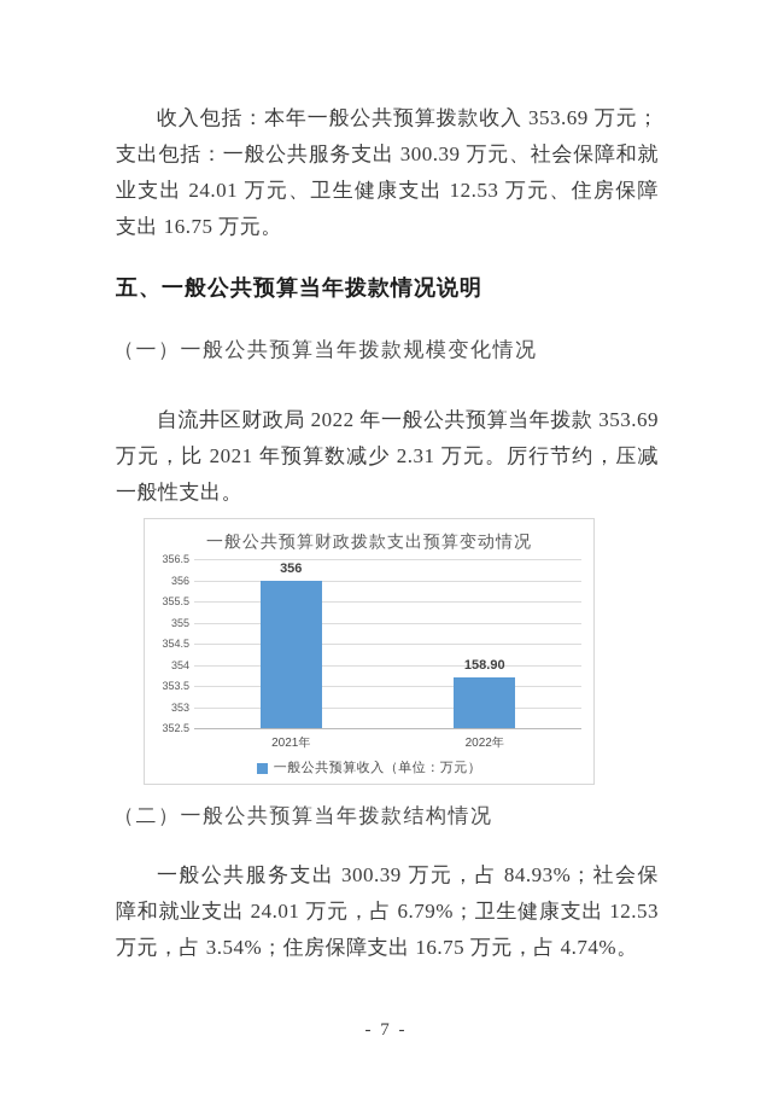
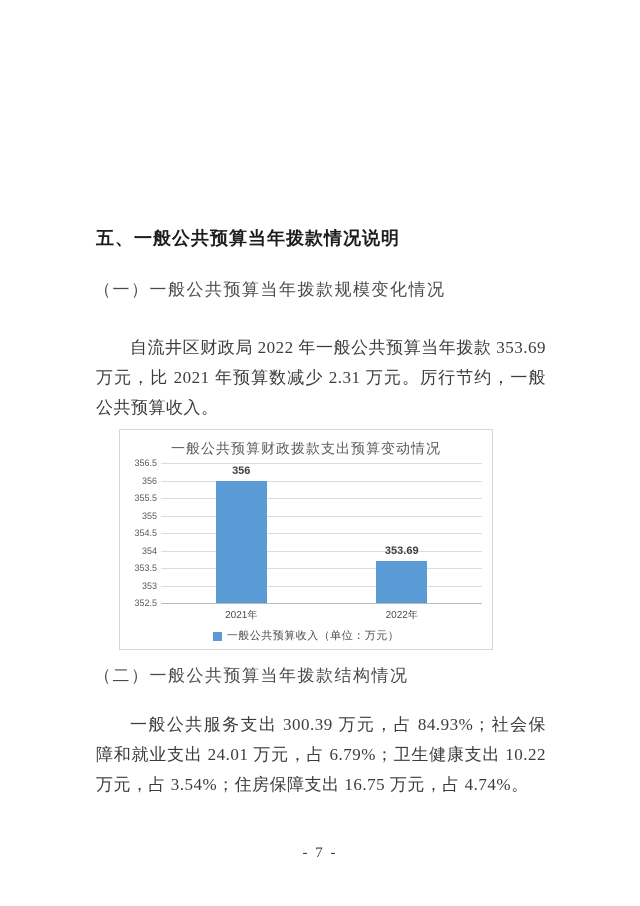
- 收入包括：本年一般公共预算拨款收入 353.69 万元；支出包括：一般公共服务支出 300.39 万元、社会保障和就业支出 24.01 万元、卫生健康支出 12.53 万元、住房保障支出 16.75 万元。
  五、一般公共预算当年拨款情况说明
  （一）一般公共预算当年拨款规模变化情况
- 自流井区财政局 2022 年一般公共预算当年拨款 353.69 万元，比 2021 年预算数减少 2.31 万元。厉行节约，压减一般性支出。
+ 自流井区财政局 2022 年一般公共预算当年拨款 353.69 万元，比 2021 年预算数减少 2.31 万元。厉行节约，一般公共预算收入。
  一般公共预算财政拨款支出预算变动情况
  一般公共预算收入（单位：万元）
  356.5
  356
  355.5
  355
  354.5
  354
  353.5
  353
  352.5
  356
  2021年
- 158.90
+ 353.69
  2022年
  （二）一般公共预算当年拨款结构情况
- 一般公共服务支出 300.39 万元，占 84.93%；社会保障和就业支出 24.01 万元，占 6.79%；卫生健康支出 12.53 万元，占 3.54%；住房保障支出 16.75 万元，占 4.74%。
+ 一般公共服务支出 300.39 万元，占 84.93%；社会保障和就业支出 24.01 万元，占 6.79%；卫生健康支出 10.22 万元，占 3.54%；住房保障支出 16.75 万元，占 4.74%。
  - 7 -
